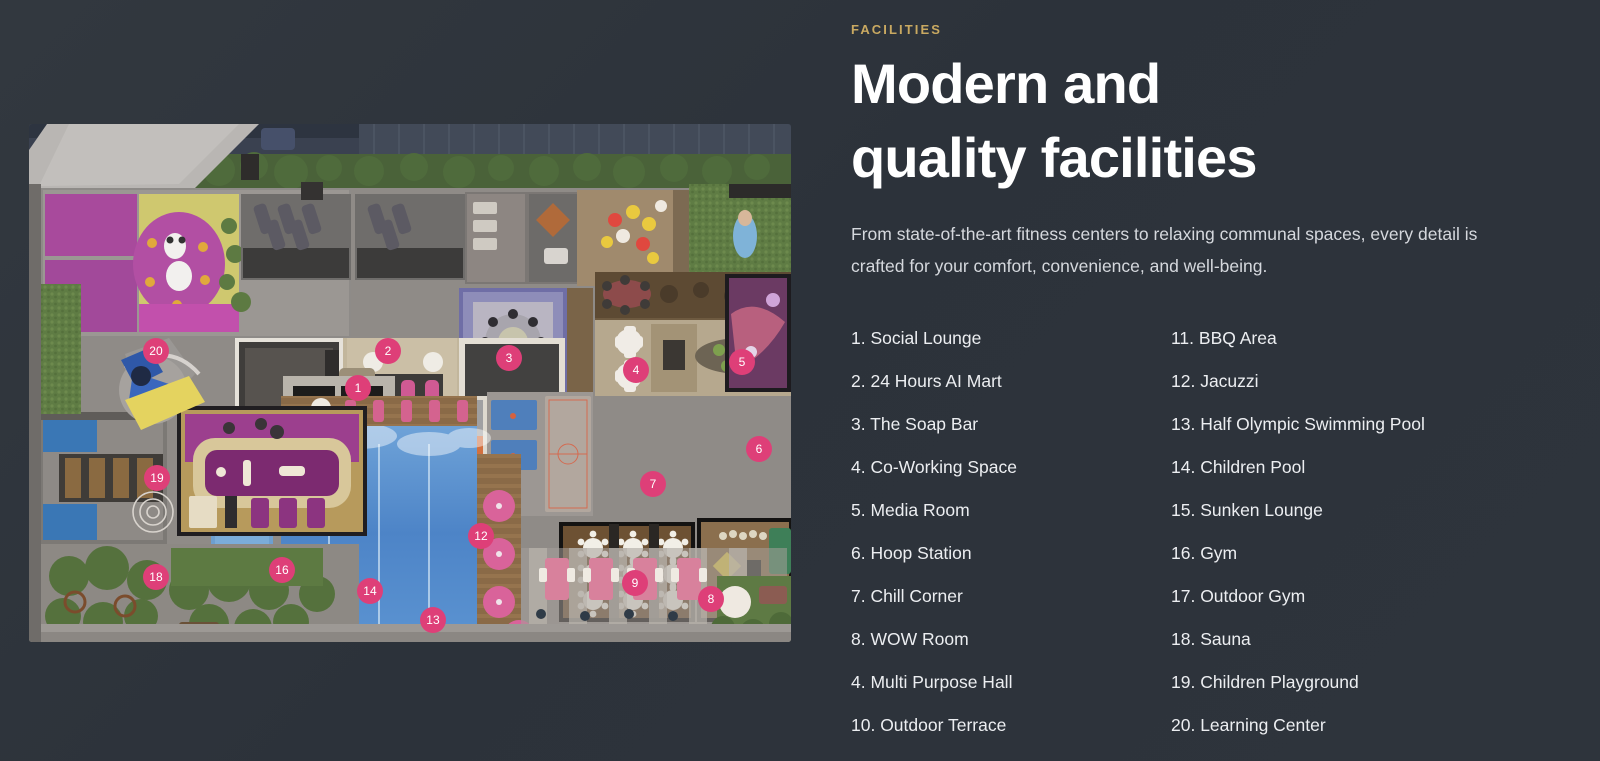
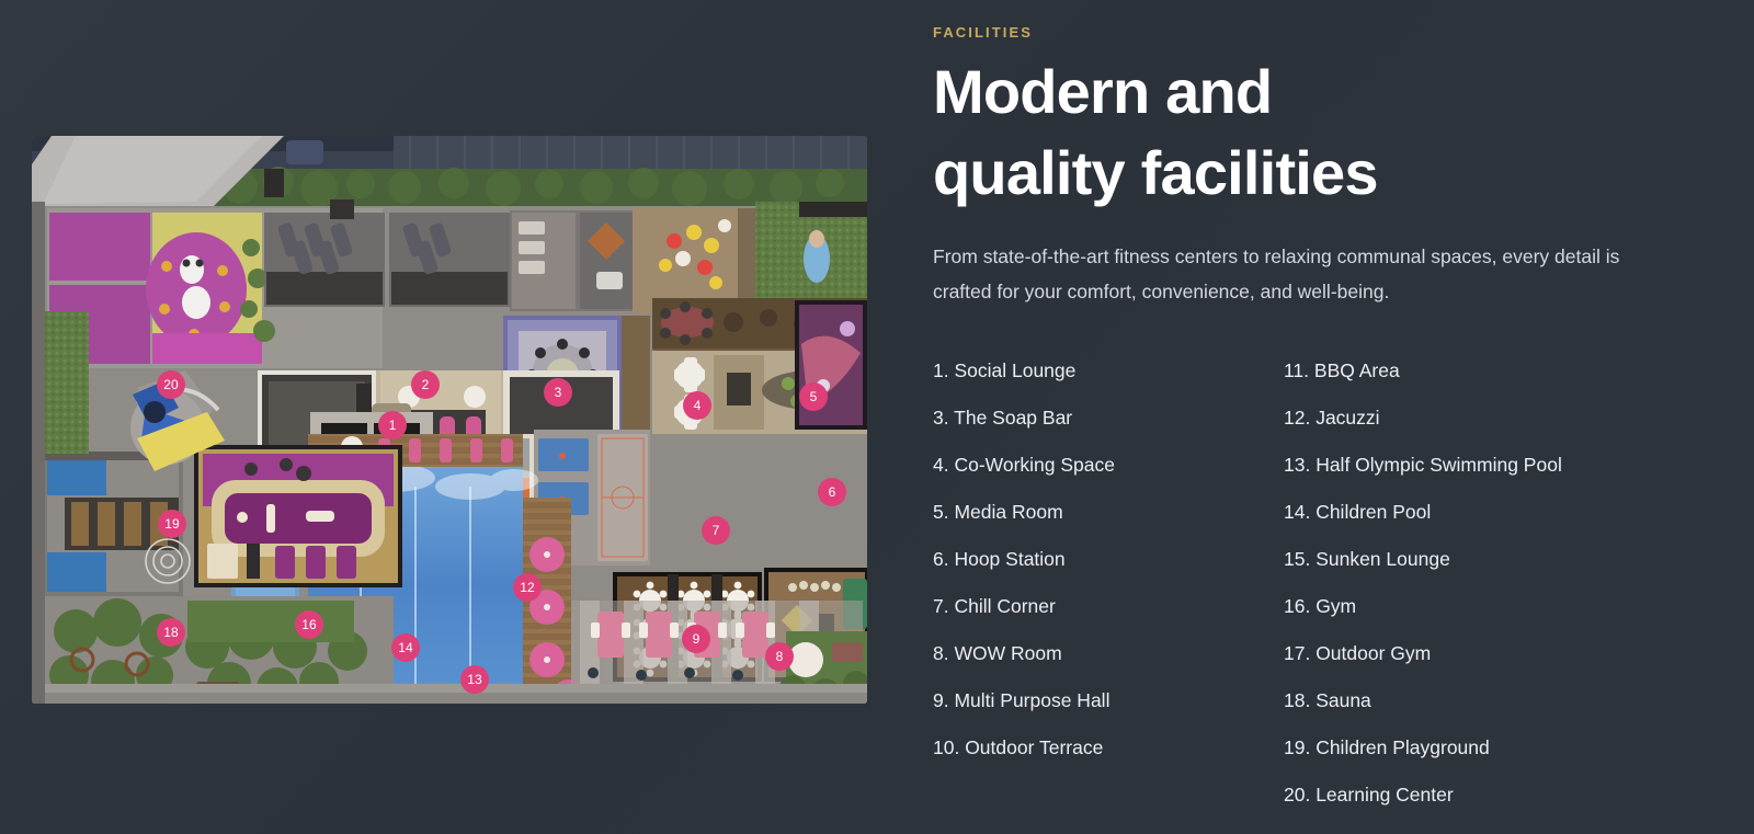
  1
  2
  3
  4
  5
  6
  7
  8
  9
  12
  13
  14
  16
  18
  19
  20
  FACILITIES
  Modern and
  quality facilities
  From state-of-the-art fitness centers to relaxing communal spaces, every detail is crafted for your comfort, convenience, and well-being.
  1. Social Lounge
- 2. 24 Hours AI Mart
  3. The Soap Bar
  4. Co-Working Space
  5. Media Room
  6. Hoop Station
  7. Chill Corner
  8. WOW Room
- 4. Multi Purpose Hall
+ 9. Multi Purpose Hall
  10. Outdoor Terrace
  11. BBQ Area
  12. Jacuzzi
  13. Half Olympic Swimming Pool
  14. Children Pool
  15. Sunken Lounge
  16. Gym
  17. Outdoor Gym
  18. Sauna
  19. Children Playground
  20. Learning Center
